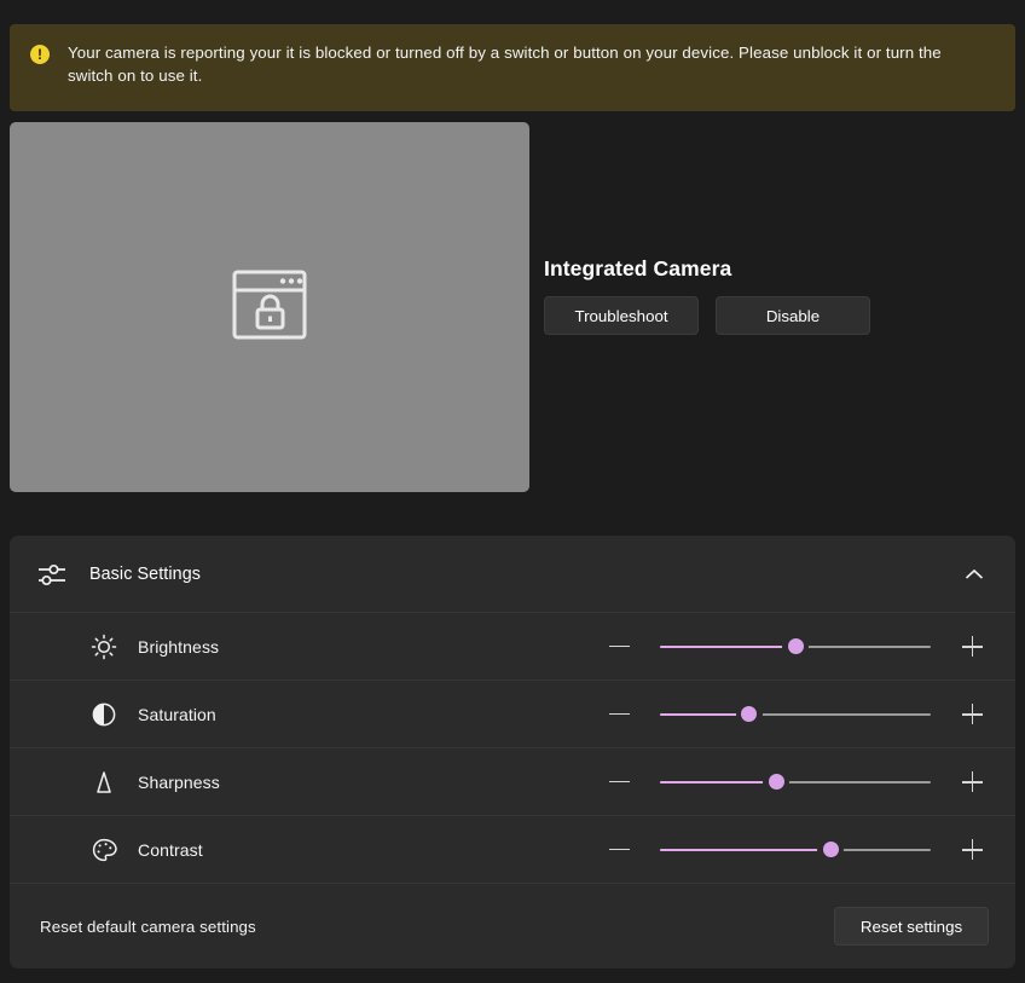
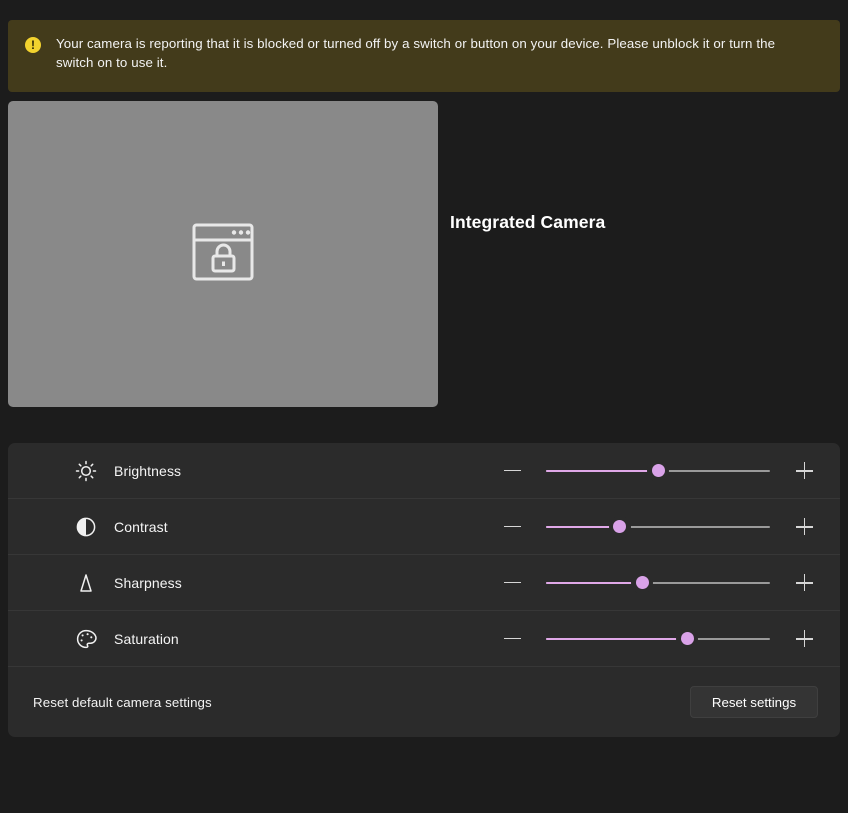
  !
- Your camera is reporting your it is blocked or turned off by a switch or button on your device. Please unblock it or turn the switch on to use it.
+ Your camera is reporting that it is blocked or turned off by a switch or button on your device. Please unblock it or turn the switch on to use it.
  Integrated Camera
- Troubleshoot
- Disable
- Basic Settings
  Brightness
- Saturation
+ Contrast
  Sharpness
- Contrast
+ Saturation
  Reset default camera settings
  Reset settings
